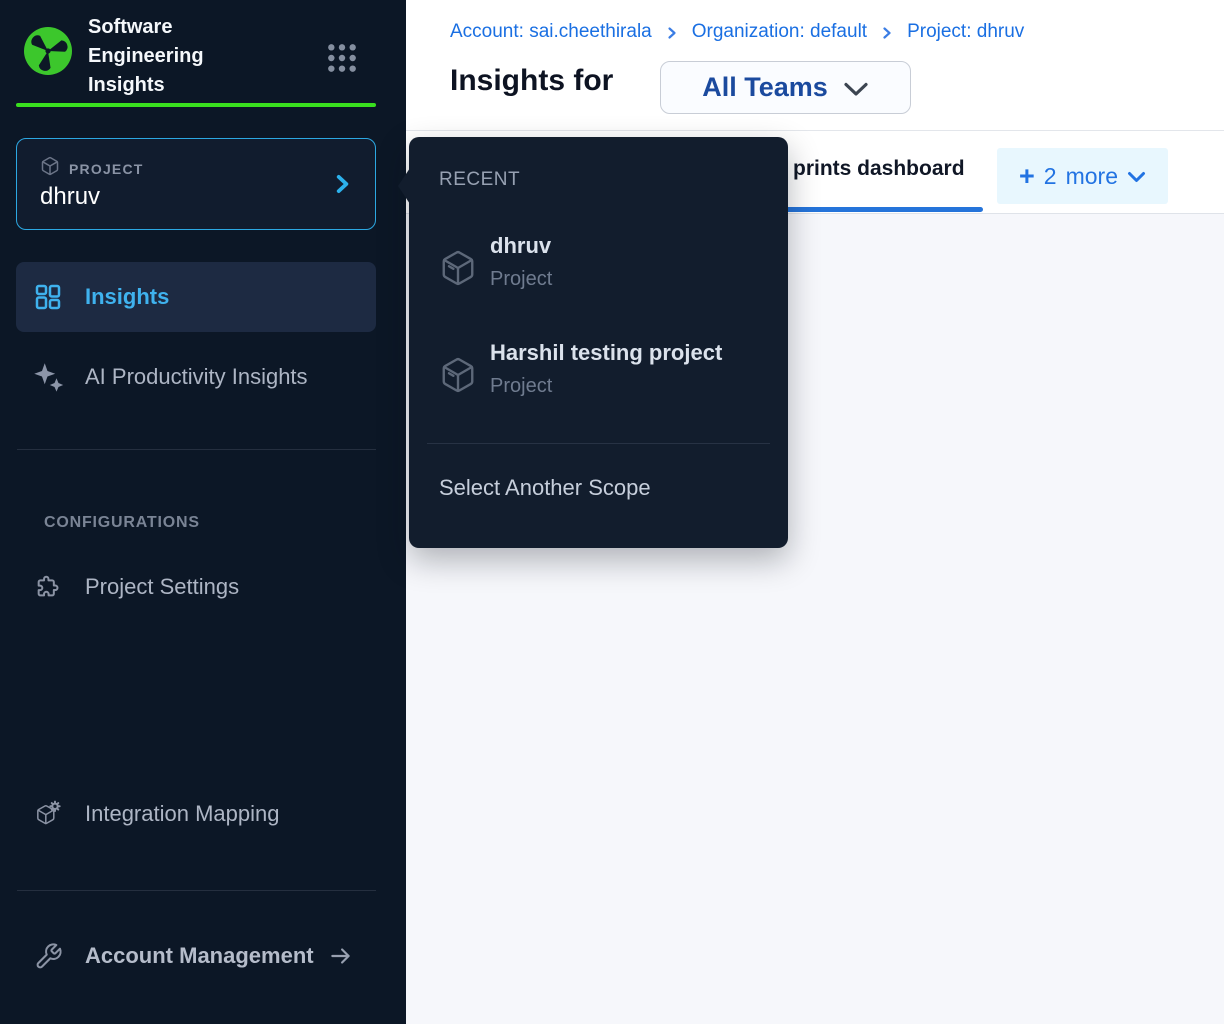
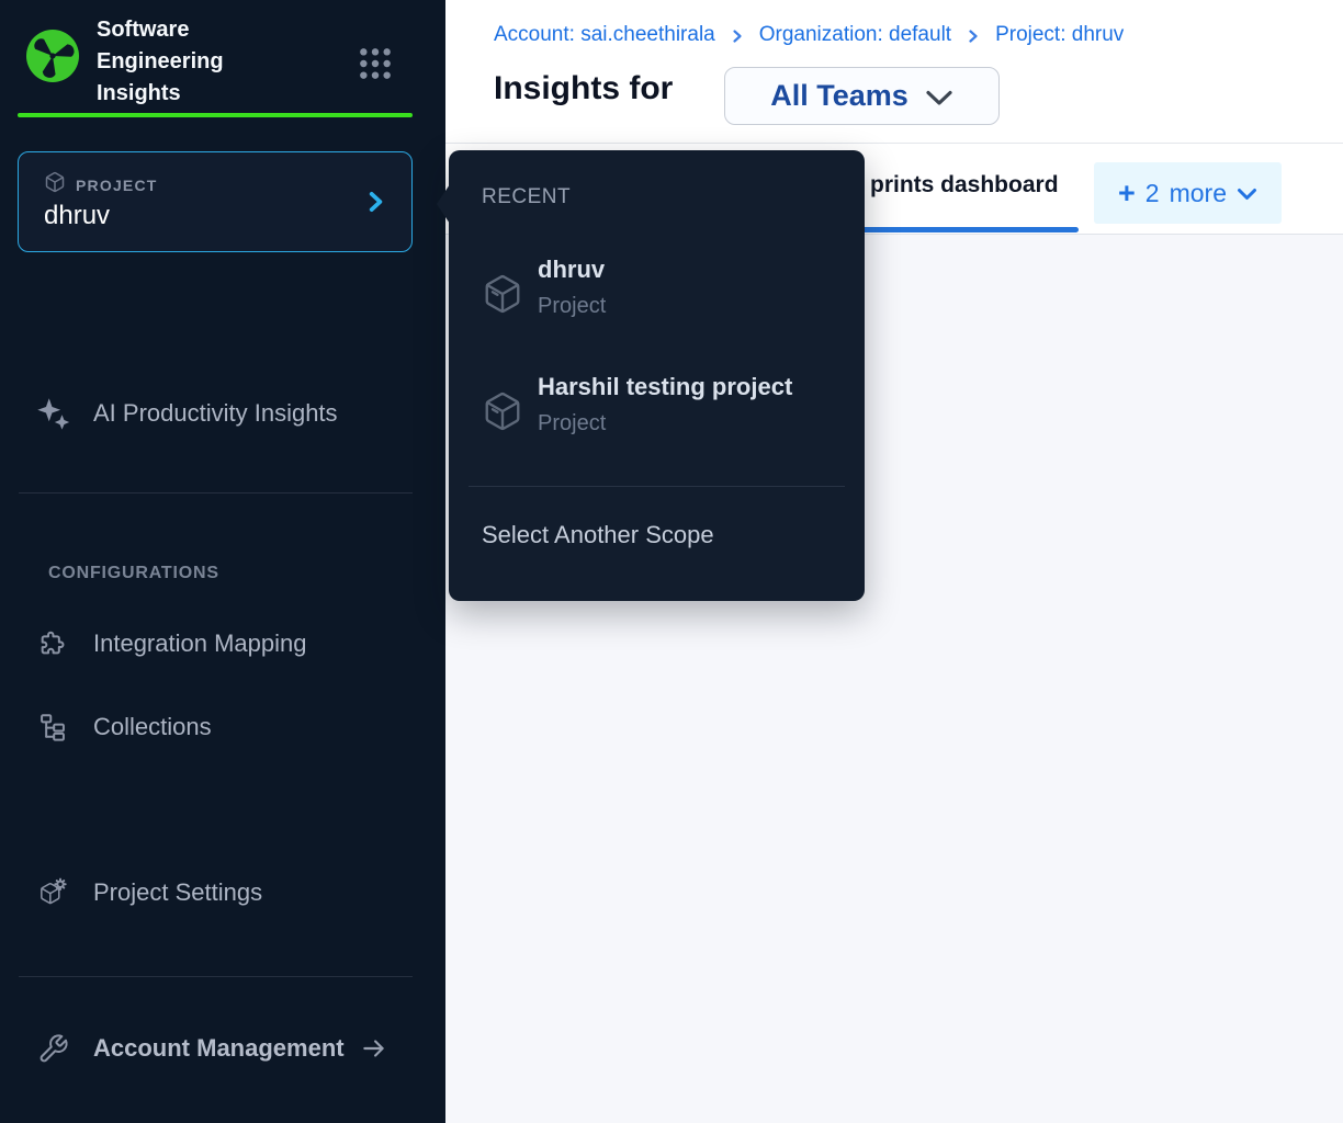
  Software Engineering Insights
  PROJECT
  dhruv
- Insights
  AI Productivity Insights
  CONFIGURATIONS
- Project Settings
+ Integration Mapping
+ Collections
- Integration Mapping
+ Project Settings
  Account Management
  Account: sai.cheethirala
  Organization: default
  Project: dhruv
  Insights for
  All Teams
  prints dashboard
  +
  2
  more
  RECENT
  dhruv
  Project
  Harshil testing project
  Project
  Select Another Scope
